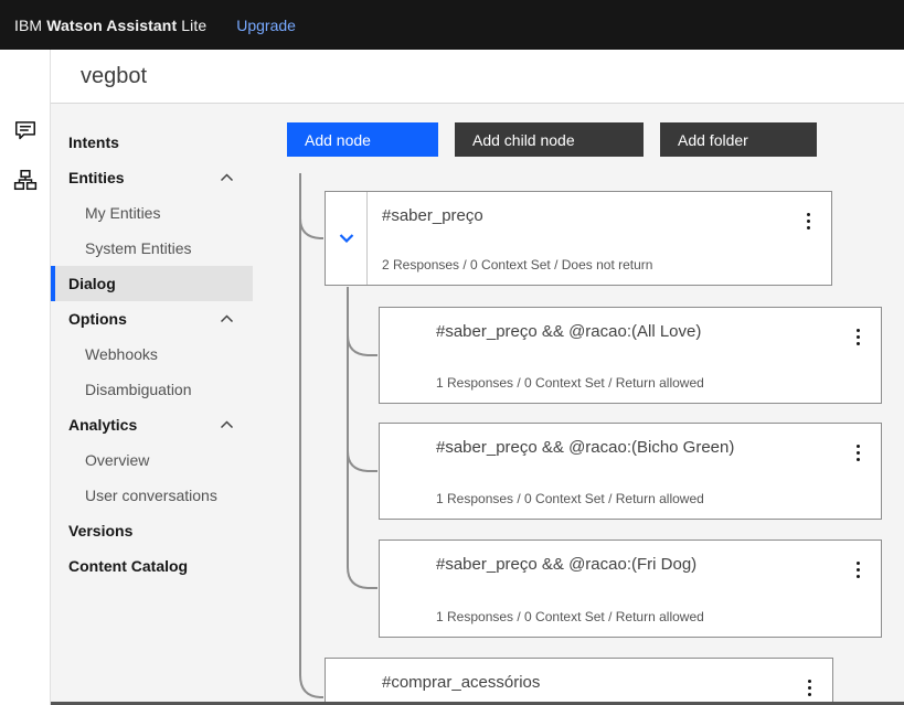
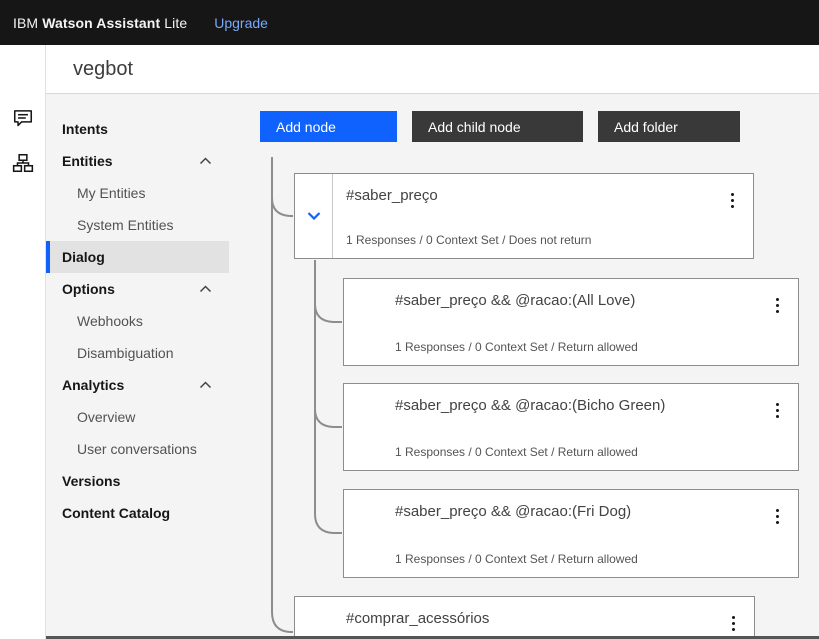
  IBM Watson Assistant Lite
  Upgrade
  vegbot
  Intents
  Entities
  My Entities
  System Entities
  Dialog
  Options
  Webhooks
  Disambiguation
  Analytics
  Overview
  User conversations
  Versions
  Content Catalog
  Add node
  Add child node
  Add folder
  #saber_preço
- 2 Responses / 0 Context Set / Does not return
+ 1 Responses / 0 Context Set / Does not return
  #saber_preço && @racao:(All Love)
  1 Responses / 0 Context Set / Return allowed
  #saber_preço && @racao:(Bicho Green)
  1 Responses / 0 Context Set / Return allowed
  #saber_preço && @racao:(Fri Dog)
  1 Responses / 0 Context Set / Return allowed
  #comprar_acessórios
